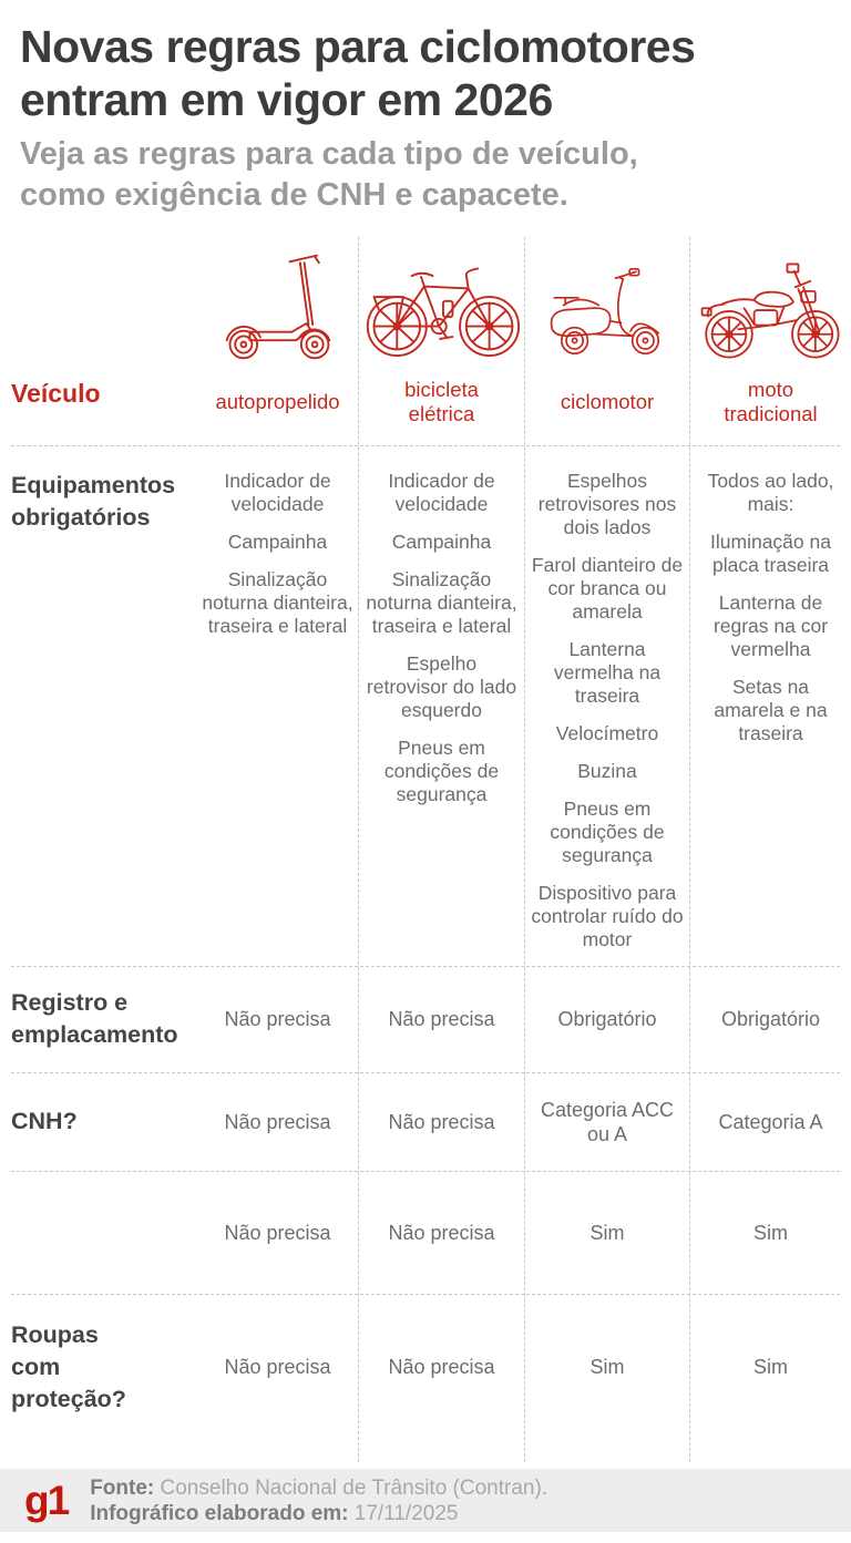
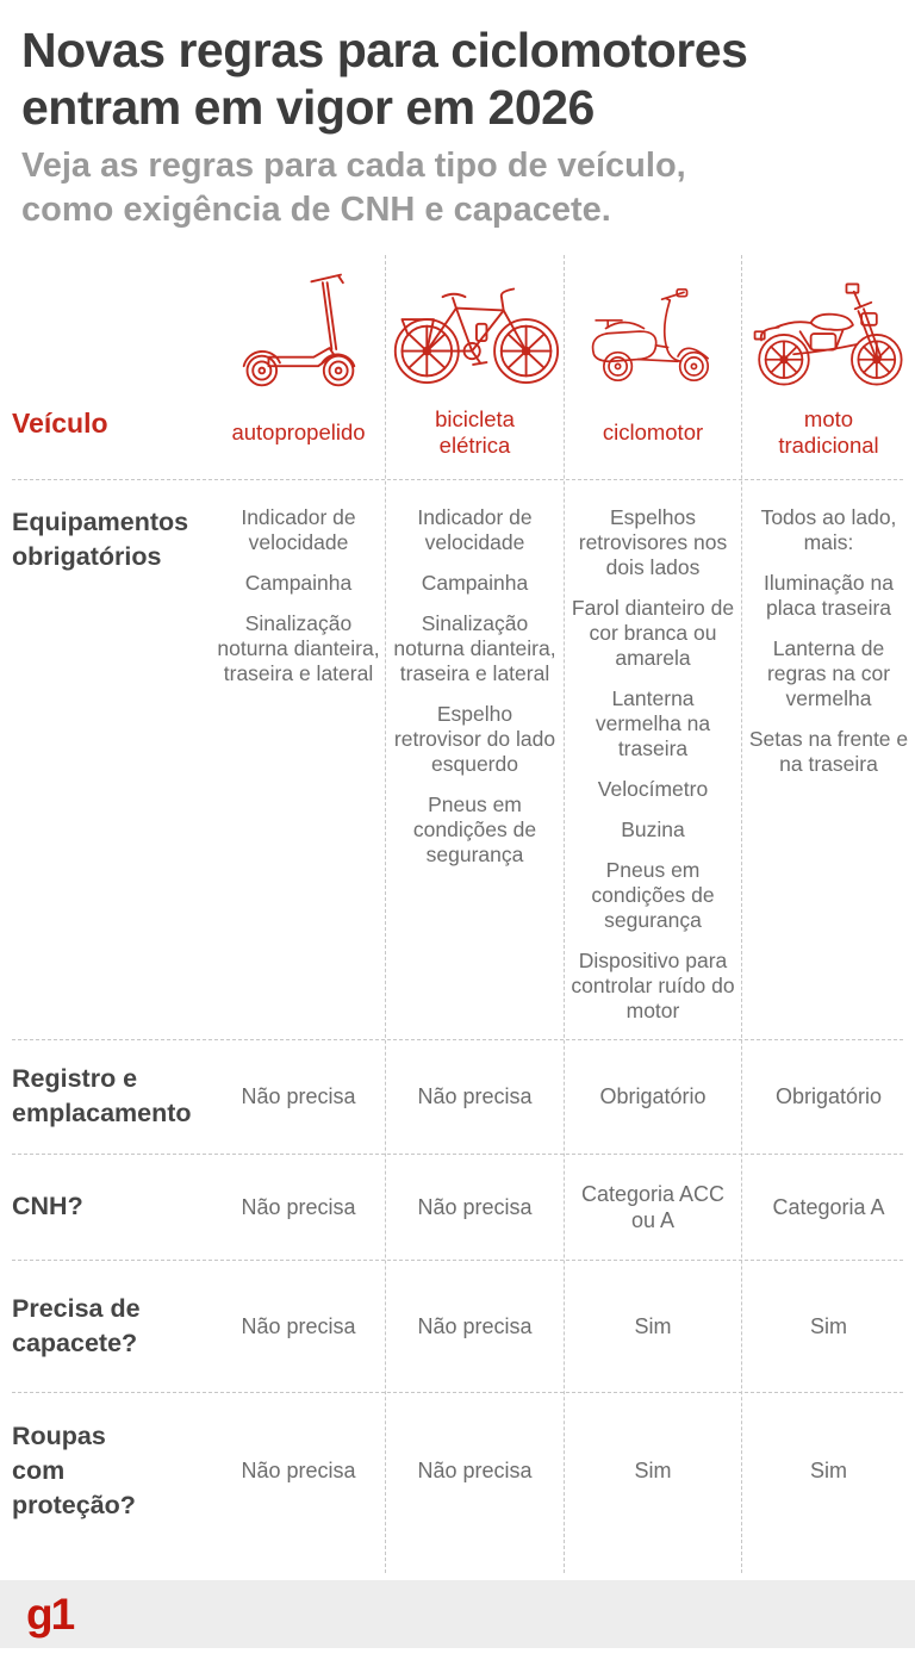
  Novas regras para ciclomotores
  entram em vigor em 2026
  Veja as regras para cada tipo de veículo,
  como exigência de CNH e capacete.
  Veículo
  autopropelido
  bicicleta
  elétrica
  ciclomotor
  moto
  tradicional
  Equipamentos
  obrigatórios
  Indicador de velocidade
  Campainha
  Sinalização noturna dianteira, traseira e lateral
  Indicador de velocidade
  Campainha
  Sinalização noturna dianteira, traseira e lateral
  Espelho retrovisor do lado esquerdo
  Pneus em condições de segurança
  Espelhos retrovisores nos dois lados
  Farol dianteiro de cor branca ou amarela
  Lanterna vermelha na traseira
  Velocímetro
  Buzina
  Pneus em condições de segurança
  Dispositivo para controlar ruído do motor
  Todos ao lado, mais:
  Iluminação na placa traseira
  Lanterna de regras na cor vermelha
- Setas na amarela e na traseira
+ Setas na frente e na traseira
  Registro e
  emplacamento
  Não precisa
  Não precisa
  Obrigatório
  Obrigatório
  CNH?
  Não precisa
  Não precisa
  Categoria ACC ou A
  Categoria A
+ Precisa de
+ capacete?
  Não precisa
  Não precisa
  Sim
  Sim
  Roupas
  com
  proteção?
  Não precisa
  Não precisa
  Sim
  Sim
  g1
- Fonte: Conselho Nacional de Trânsito (Contran).
- Infográfico elaborado em: 17/11/2025
